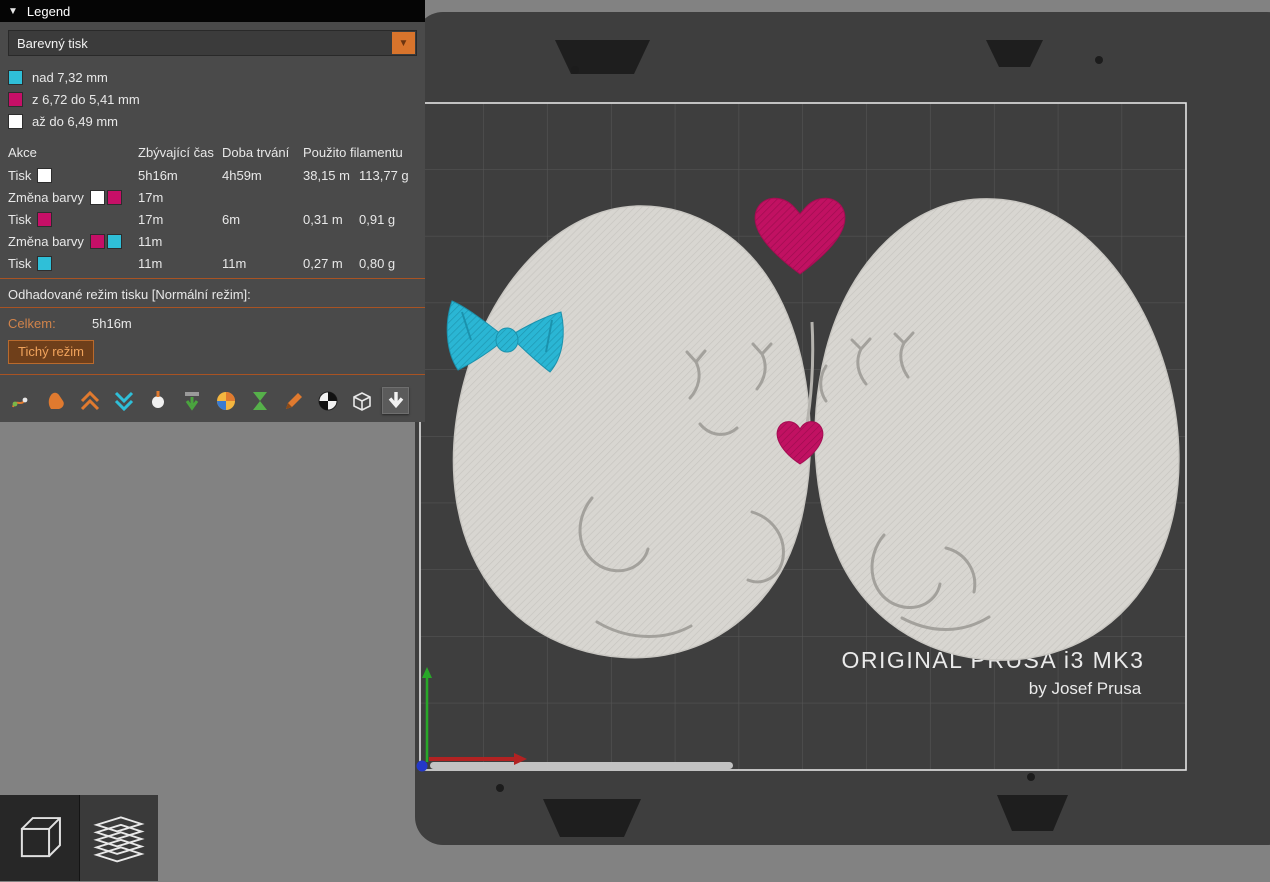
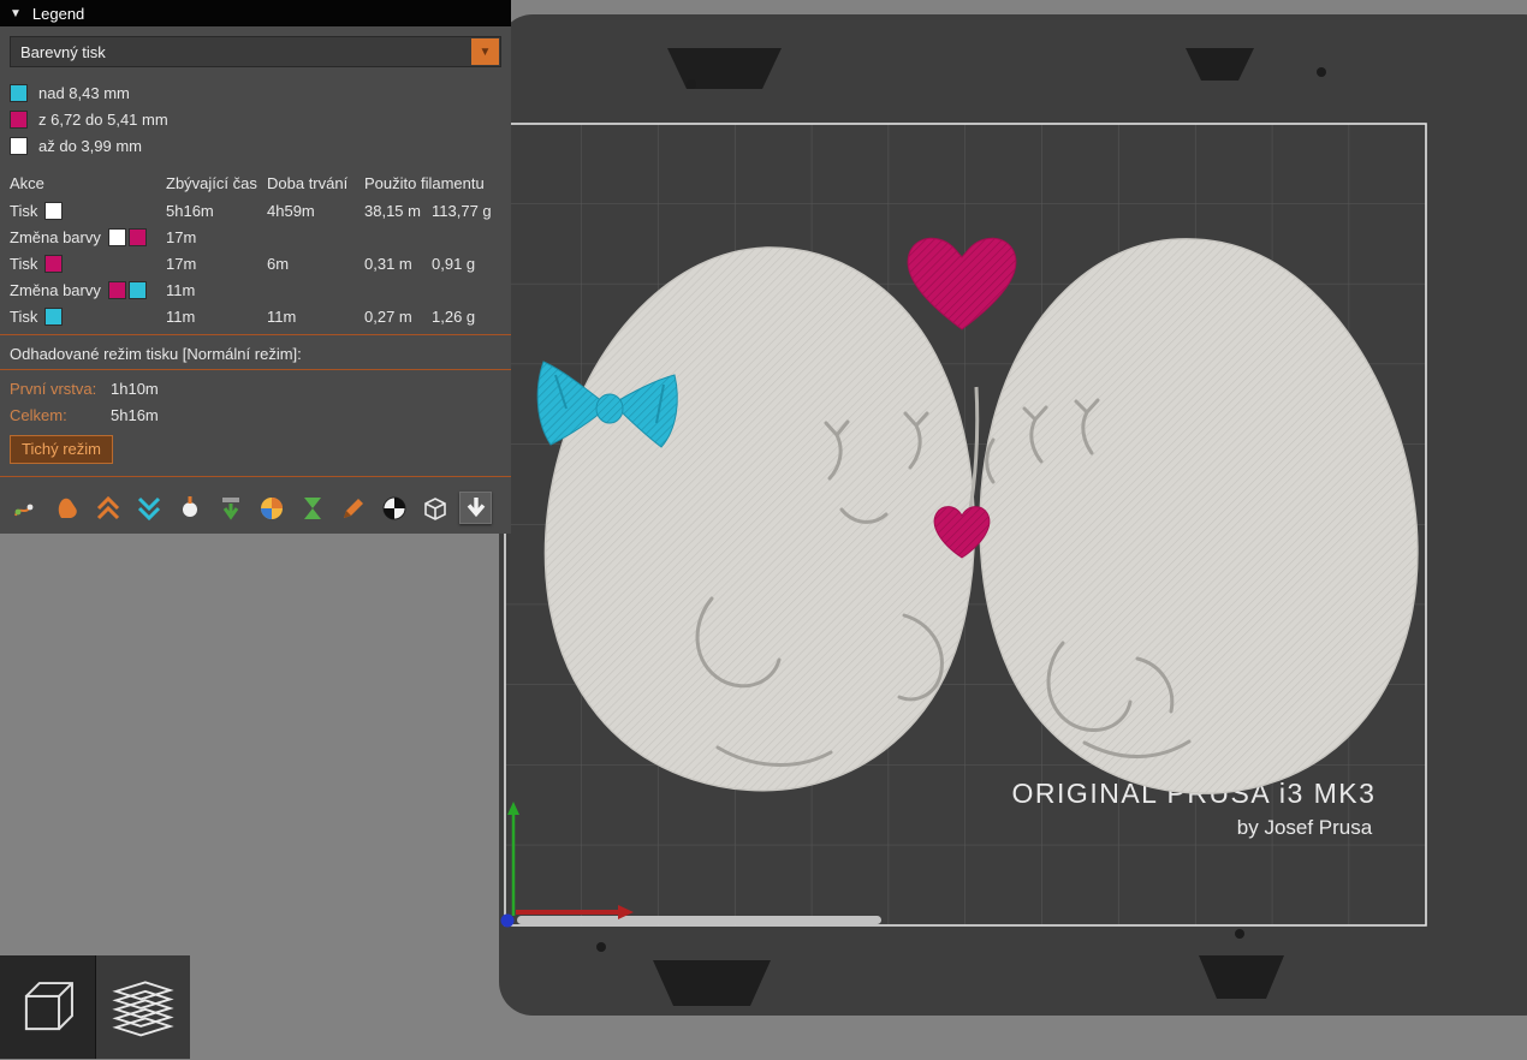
  ORIGINAL PSA i3 MK3
  by Josef Prusa
  ▼
  Legend
  Barevný tisk
  ▼
- nad 7,32 mm
+ nad 8,43 mm
  z 6,72 do 5,41 mm
- až do 6,49 mm
+ až do 3,99 mm
  Akce
  Zbývající čas
  Doba trvání
  Použito filamentu
  Tisk
  5h16m
  4h59m
  38,15 m
  113,77 g
  Změna barvy
  17m
  Tisk
  17m
  6m
  0,31 m
  0,91 g
  Změna barvy
  11m
  Tisk
  11m
  11m
  0,27 m
- 0,80 g
+ 1,26 g
  Odhadované režim tisku [Normální režim]:
+ První vrstva:
+ 1h10m
  Celkem:
  5h16m
  Tichý režim
